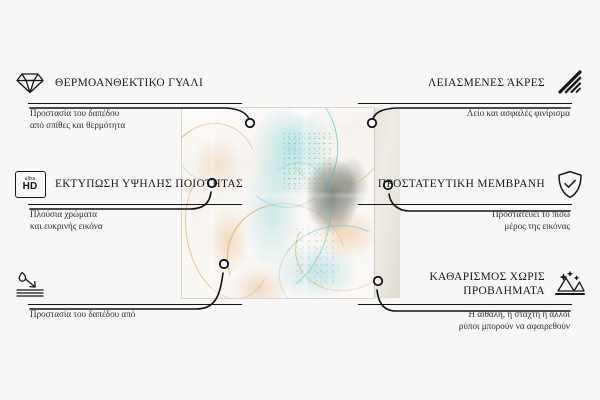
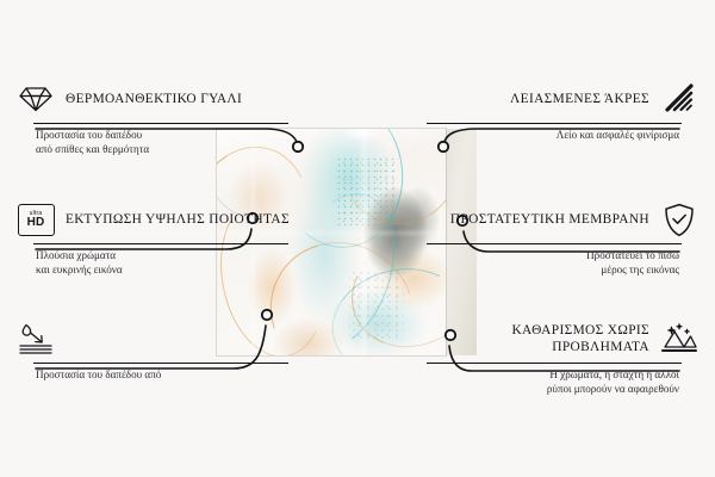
  ΘΕΡΜΟΑΝΘΕΚΤΙΚΟ ΓΥΑΛΙ
  Προστασία του δαπέδου
  από σπίθες και θερμότητα
  HD
  ΕΚΤΥΠΩΣΗ ΥΨΗΛΗΣ ΠΟΙΟΤΗΤΑΣ
  Πλούσια χρώματα
  και ευκρινής εικόνα
  Προστασία του δαπέδου από
  ΛΕΙΑΣΜΕΝΕΣ ΆΚΡΕΣ
  Λείο και ασφαλές φινίρισμα
  ΠΡΟΣΤΑΤΕΥΤΙΚΗ ΜΕΜΒΡΑΝΗ
  Προστατεύει το πίσω
  μέρος της εικόνας
  ΚΑΘΑΡΙΣΜΟΣ ΧΩΡΙΣ ΠΡΟΒΛΗΜΑΤΑ
- Η αιθάλη, η στάχτη ή άλλοι
+ Η χρώματα, η στάχτη ή άλλοι
  ρύποι μπορούν να αφαιρεθούν
